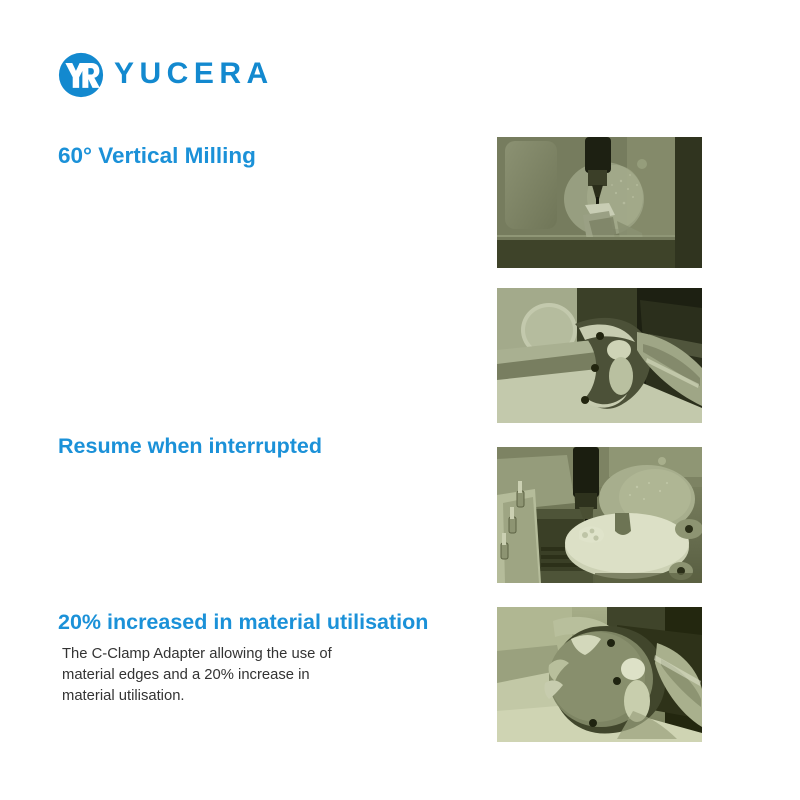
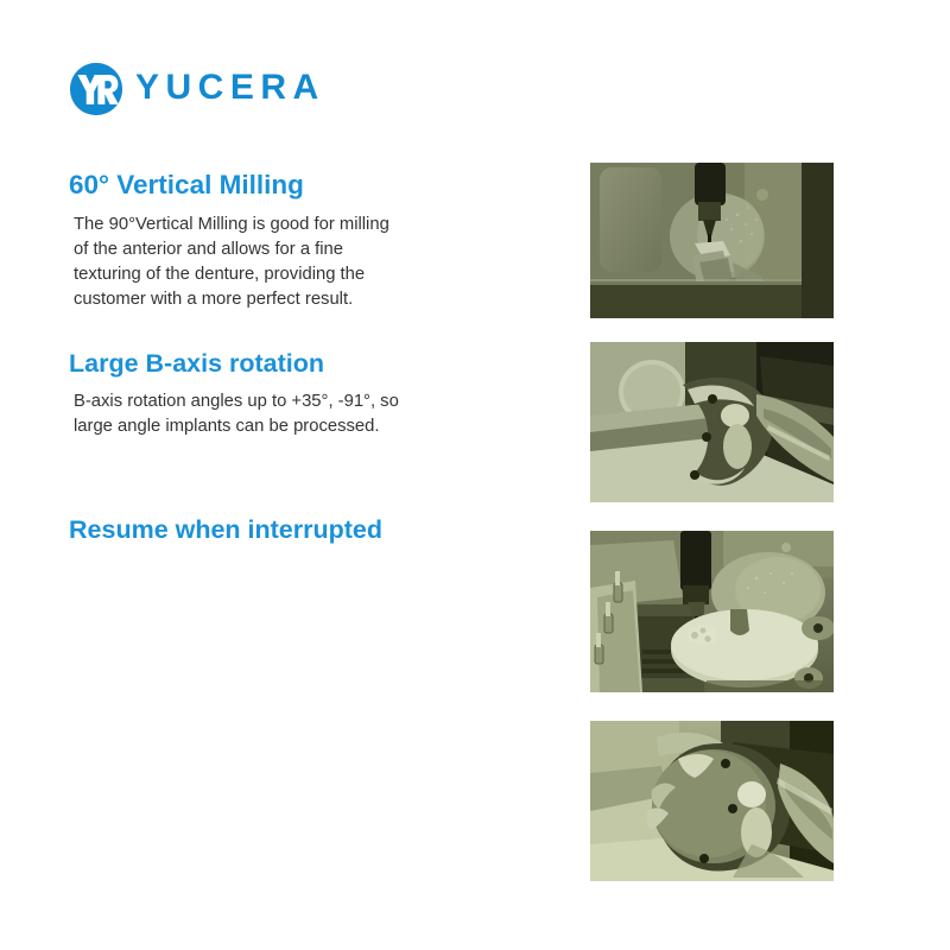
  YUCERA
  60° Vertical Milling
+ The 90°Vertical Milling is good for milling
+ of the anterior and allows for a fine
+ texturing of the denture, providing the
+ customer with a more perfect result.
+ Large B-axis rotation
+ B-axis rotation angles up to +35°, -91°, so
+ large angle implants can be processed.
  Resume when interrupted
- 20% increased in material utilisation
- The C-Clamp Adapter allowing the use of
- material edges and a 20% increase in
- material utilisation.
